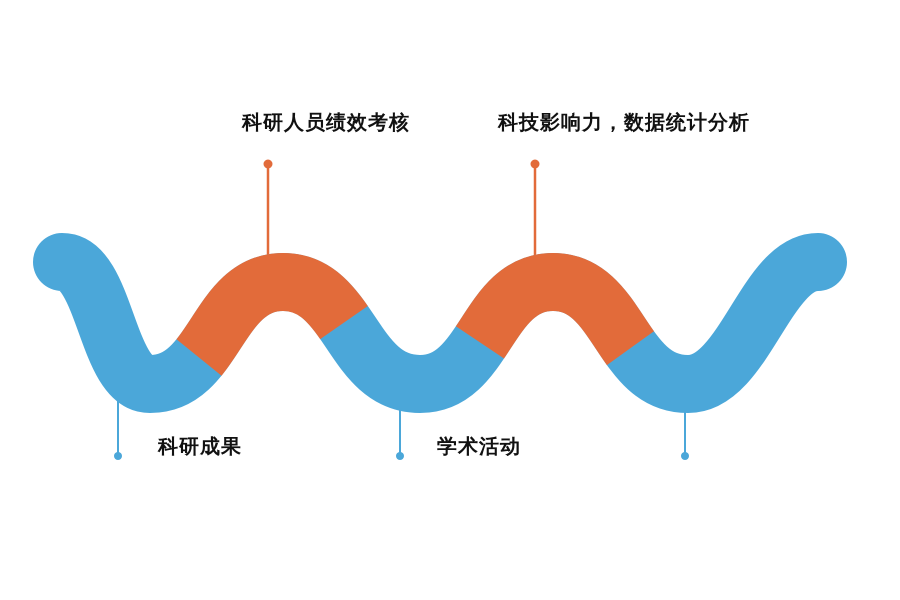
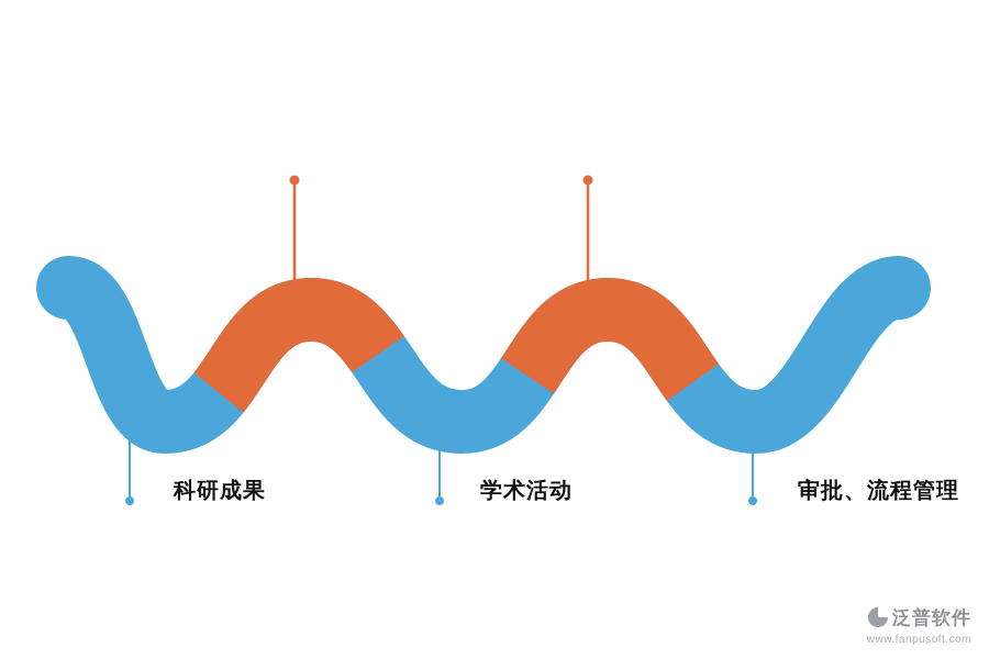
- 科研人员绩效考核
- 科技影响力，数据统计分析
  科研成果
  学术活动
+ 审批、流程管理
+ 泛普软件
+ www.fanpusoft.com
